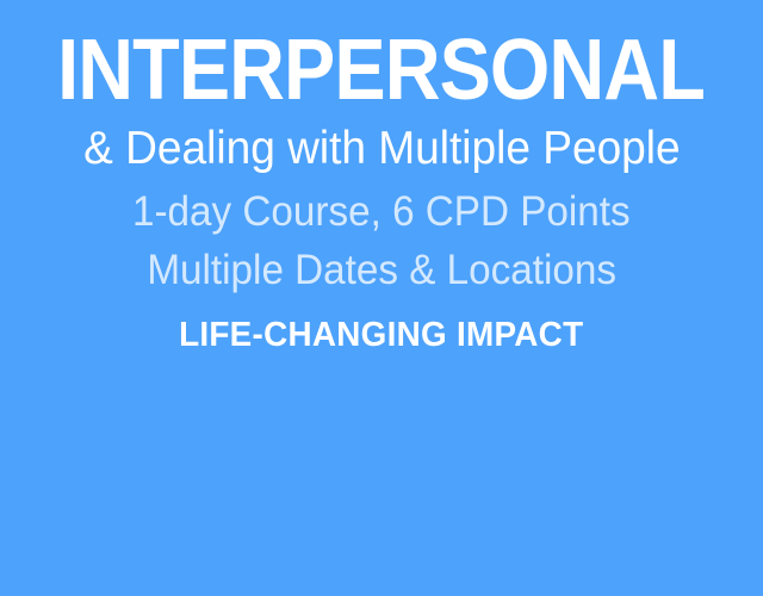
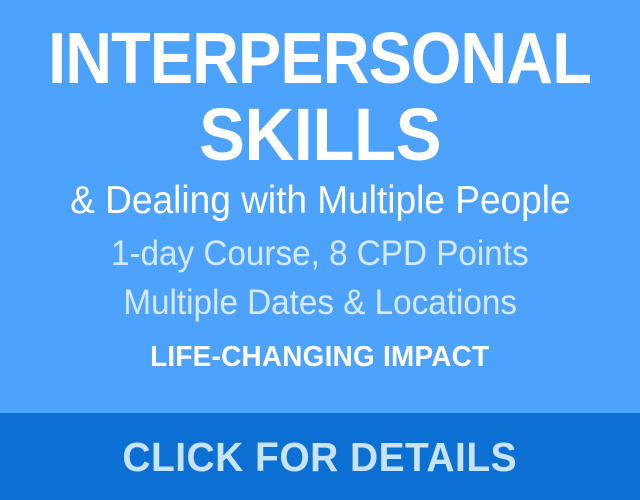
  INTERPERSONAL
+ SKILLS
  & Dealing with Multiple People
- 1-day Course, 6 CPD Points
+ 1-day Course, 8 CPD Points
  Multiple Dates & Locations
  LIFE-CHANGING IMPACT
+ CLICK FOR DETAILS
